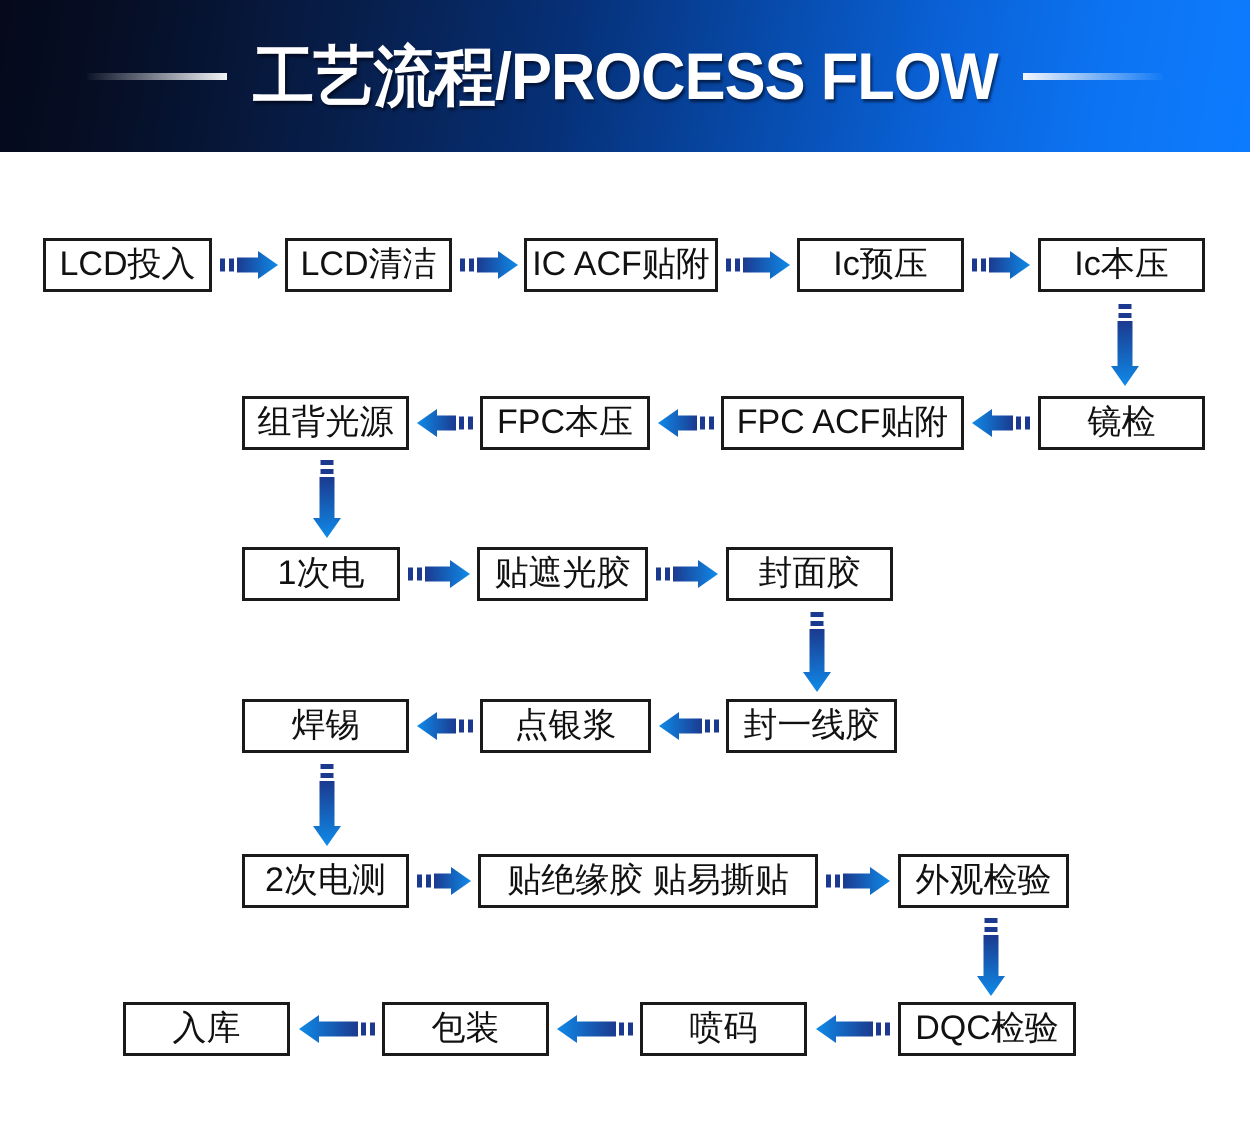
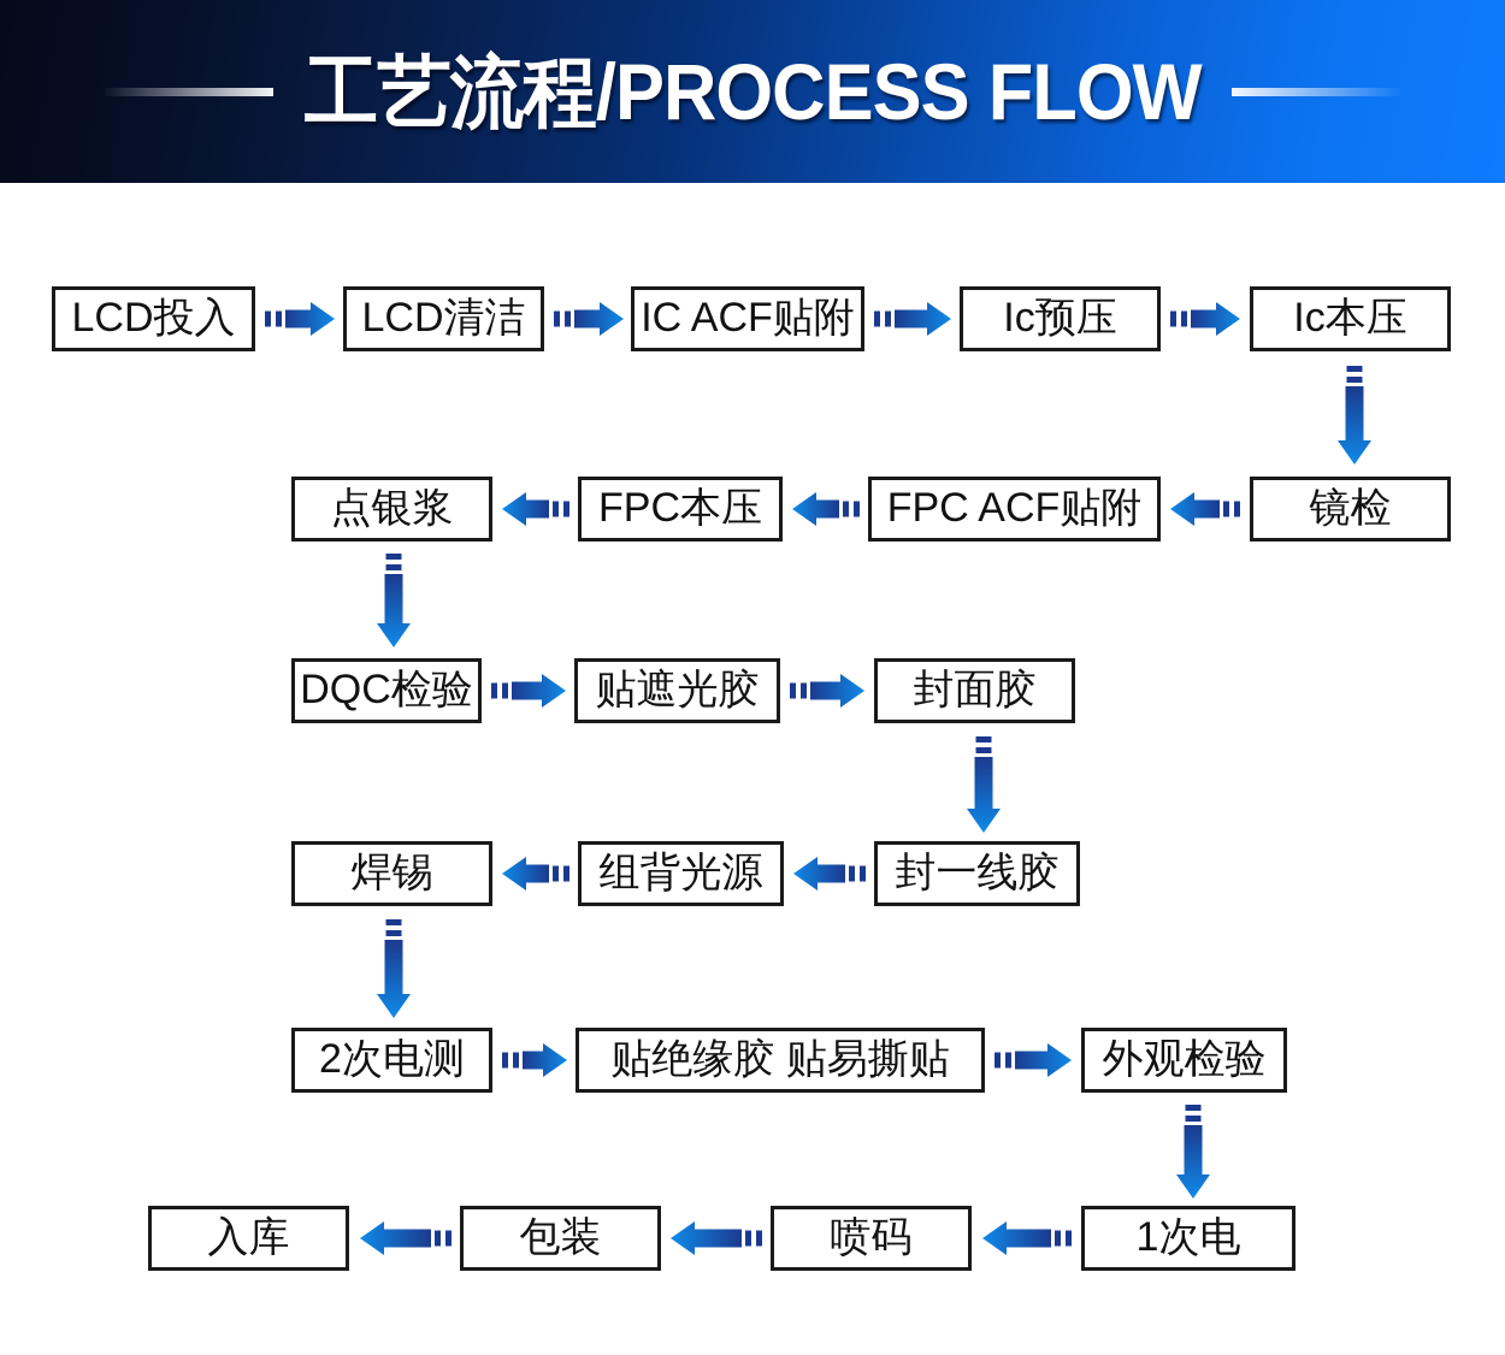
  工艺流程/PROCESS FLOW
  LCD投入
  LCD清洁
  IC ACF贴附
  Ic预压
  Ic本压
  镜检
  FPC ACF贴附
  FPC本压
- 组背光源
+ 点银浆
- 1次电
+ DQC检验
  贴遮光胶
  封面胶
  封一线胶
- 点银浆
+ 组背光源
  焊锡
  2次电测
  贴绝缘胶 贴易撕贴
  外观检验
- DQC检验
+ 1次电
  喷码
  包装
  入库
